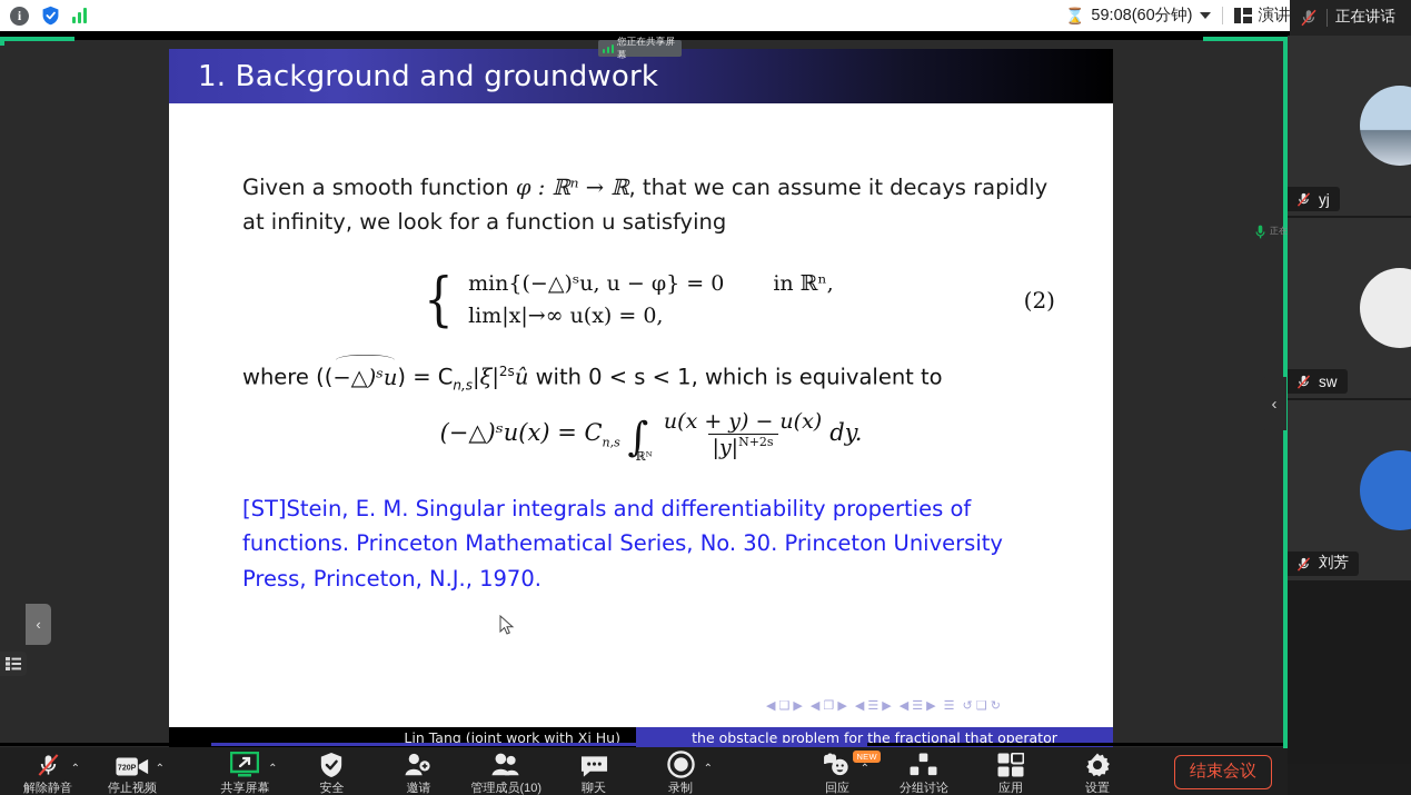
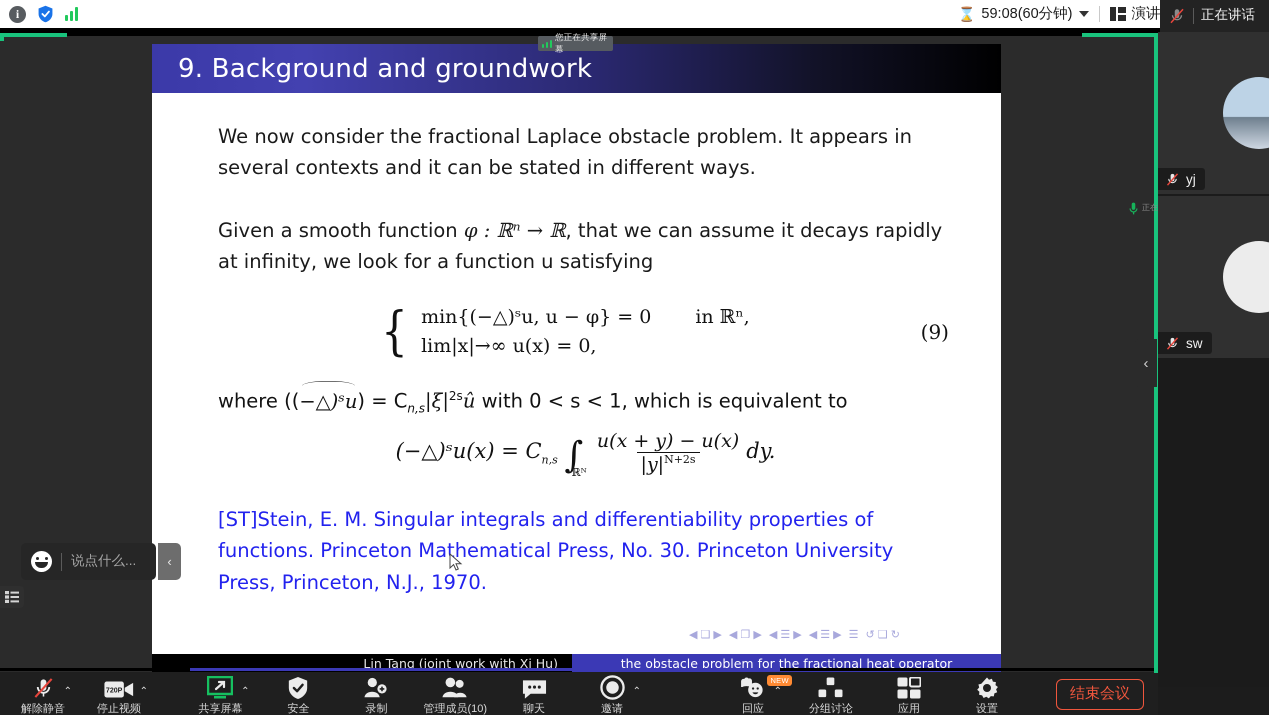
  i
  ⌛
  59:08(60分钟)
  正在讲话
  您正在共享屏幕
- 1. Background and groundwork
+ 9. Background and groundwork
+ We now consider the fractional Laplace obstacle problem. It appears in several contexts and it can be stated in different ways.
  Given a smooth function φ : ℝⁿ → ℝ, that we can assume it decays rapidly at infinity, we look for a function u satisfying
  {
  min{(−△)ˢu, u − φ} = 0 in ℝⁿ,
  lim|x|→∞ u(x) = 0,
- (2)
+ (9)
  where ((−△)ˢu) = Cn,s|ξ|2sû with 0 < s < 1, which is equivalent to
  (−△)ˢu(x) = Cn,s ∫
  ℝᴺ
  u(x + y) − u(x)
  |y|N+2s
  dy.
- [ST]Stein, E. M. Singular integrals and differentiability properties of functions. Princeton Mathematical Series, No. 30. Princeton University Press, Princeton, N.J., 1970.
+ [ST]Stein, E. M. Singular integrals and differentiability properties of functions. Princeton Mathematical Press, No. 30. Princeton University Press, Princeton, N.J., 1970.
  ◀ ❑ ▶
  ◀ ❐ ▶
  ◀ ☰ ▶
  ◀ ☰ ▶
  ☰
  ↺ ❑ ↻
  Lin Tang (joint work with Xi Hu)
- the obstacle problem for the fractional that operator
+ the obstacle problem for the fractional heat operator
+ 说点什么...
  ‹
  yj
  sw
- 刘芳
  正在
  ‹
  解除静音
  ⌃
  停止视频
  ⌃
  共享屏幕
  ⌃
  安全
- 邀请
+ 录制
  管理成员(10)
  聊天
- 录制
+ 邀请
  ⌃
  NEW
  回应
  ⌃
  分组讨论
  应用
  设置
  结束会议
